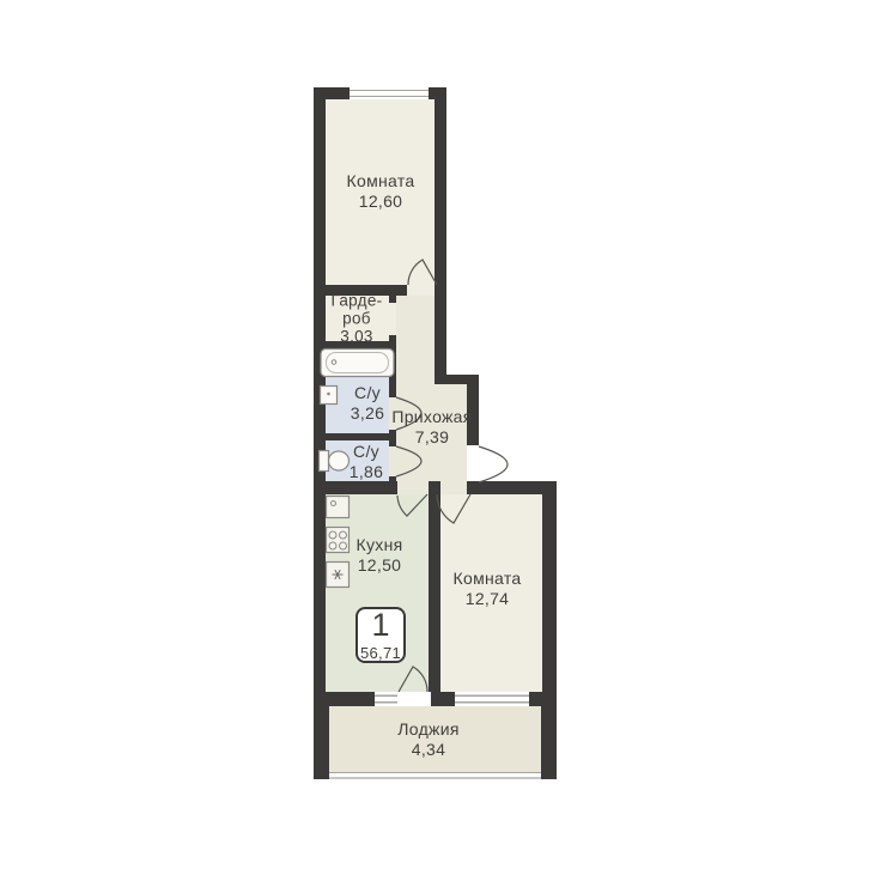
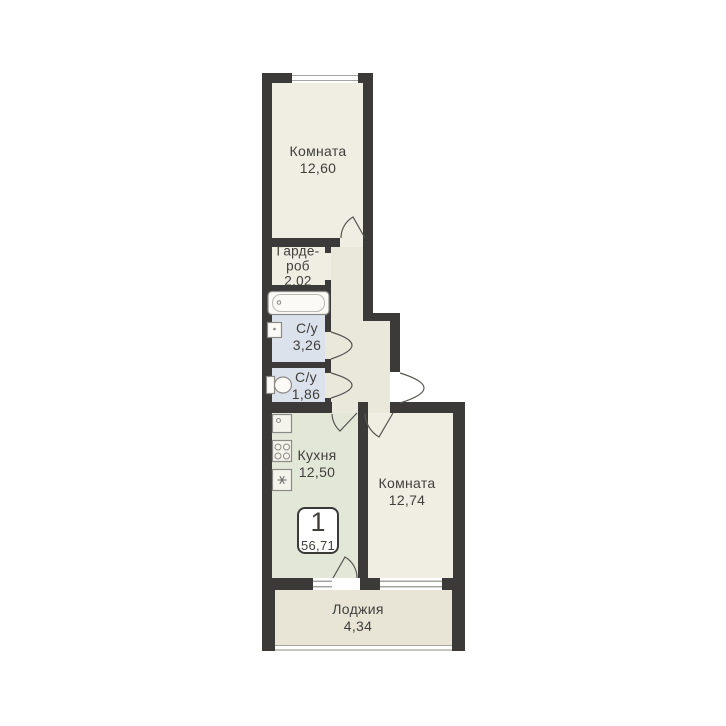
  Комната
  12,60
  Гарде-
  роб
- 3,03
+ 2,02
  С/у
  3,26
  С/у
  1,86
- Прихожая
- 7,39
  Кухня
  12,50
  Комната
  12,74
  Лоджия
  4,34
  1
  56,71
